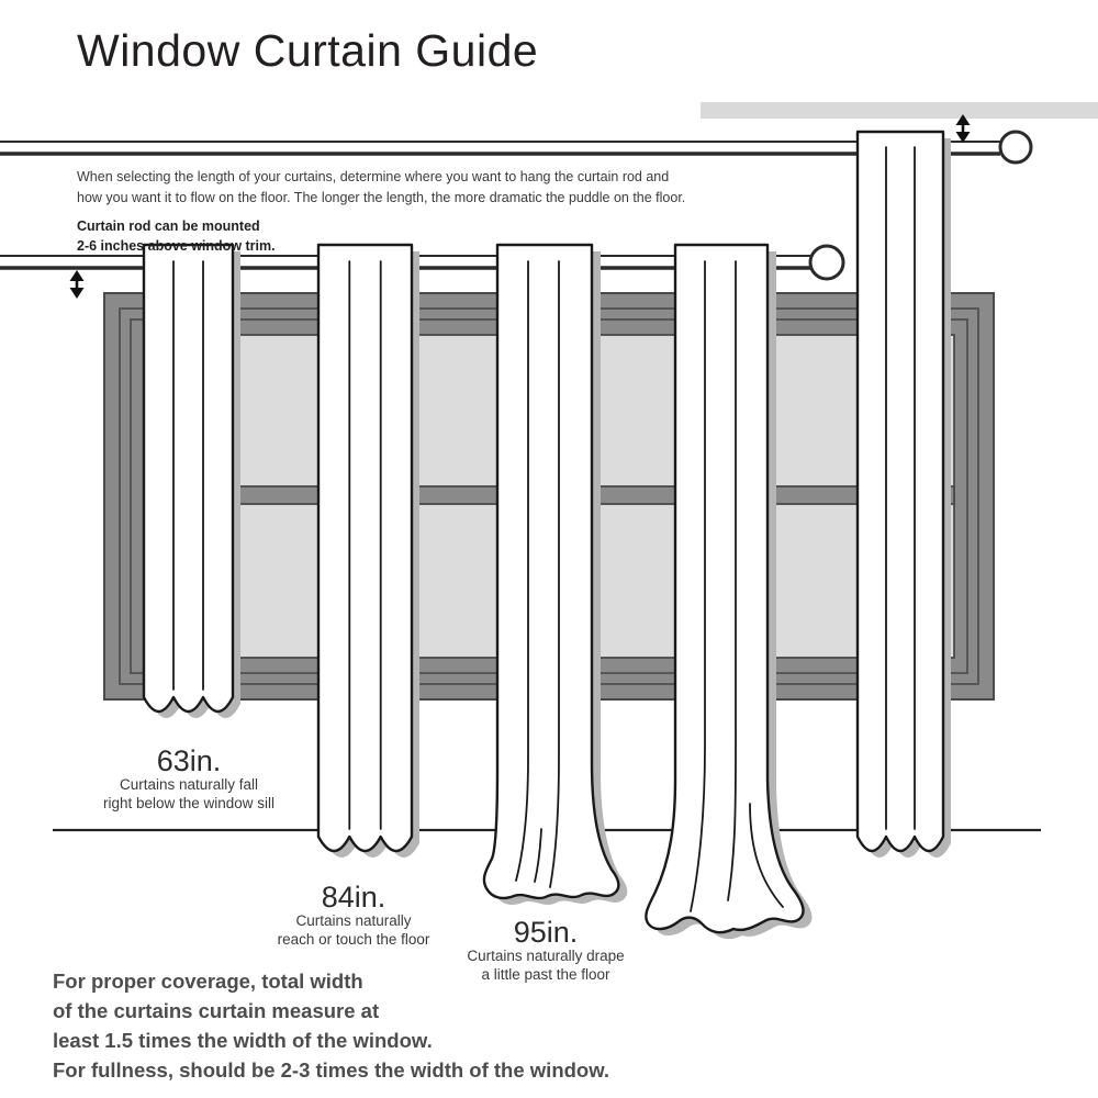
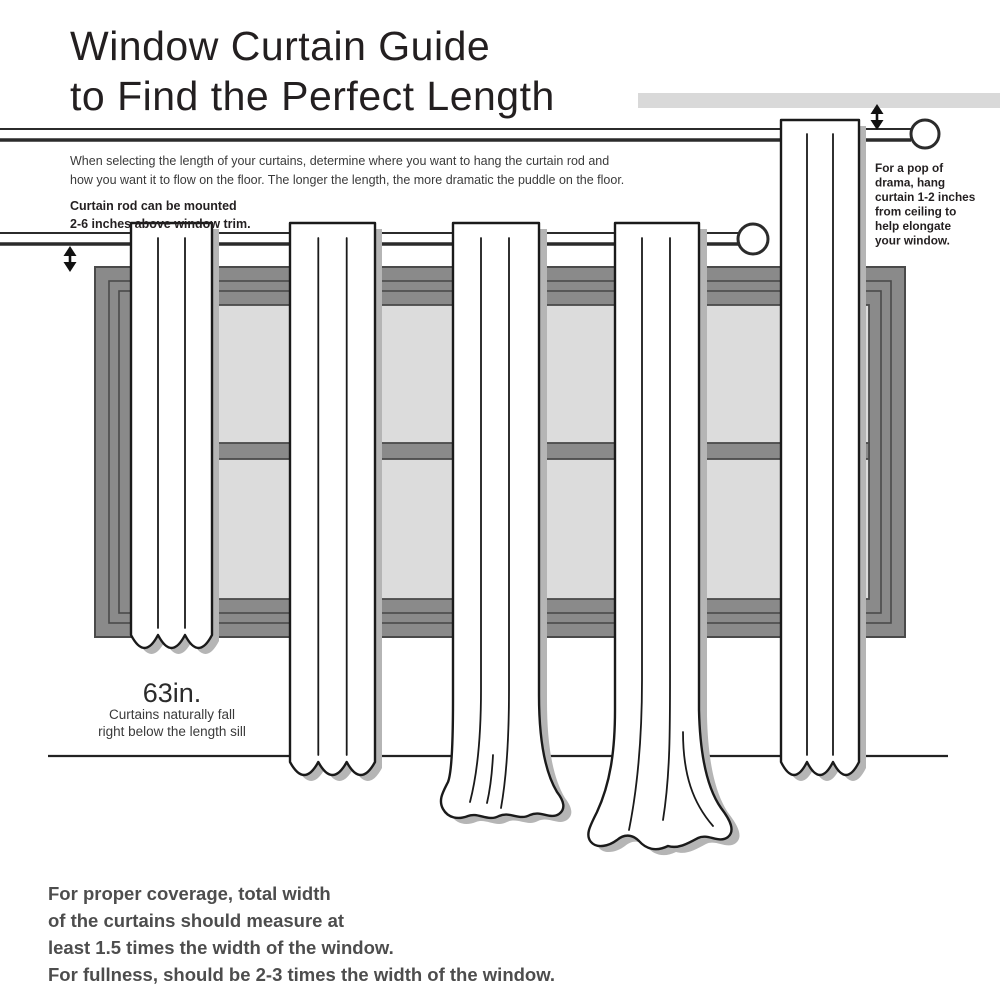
  Window Curtain Guide
+ to Find the Perfect Length
  When selecting the length of your curtains, determine where you want to hang the curtain rod and
  how you want it to flow on the floor. The longer the length, the more dramatic the puddle on the floor.
  Curtain rod can be mounted
  2-6 inches above window trim.
+ For a pop of
+ drama, hang
+ curtain 1-2 inches
+ from ceiling to
+ help elongate
+ your window.
  63in.
  Curtains naturally fall
- right below the window sill
+ right below the length sill
- 84in.
- Curtains naturally
- reach or touch the floor
- 95in.
- Curtains naturally drape
- a little past the floor
  For proper coverage, total width
- of the curtains curtain measure at
+ of the curtains should measure at
  least 1.5 times the width of the window.
  For fullness, should be 2-3 times the width of the window.
